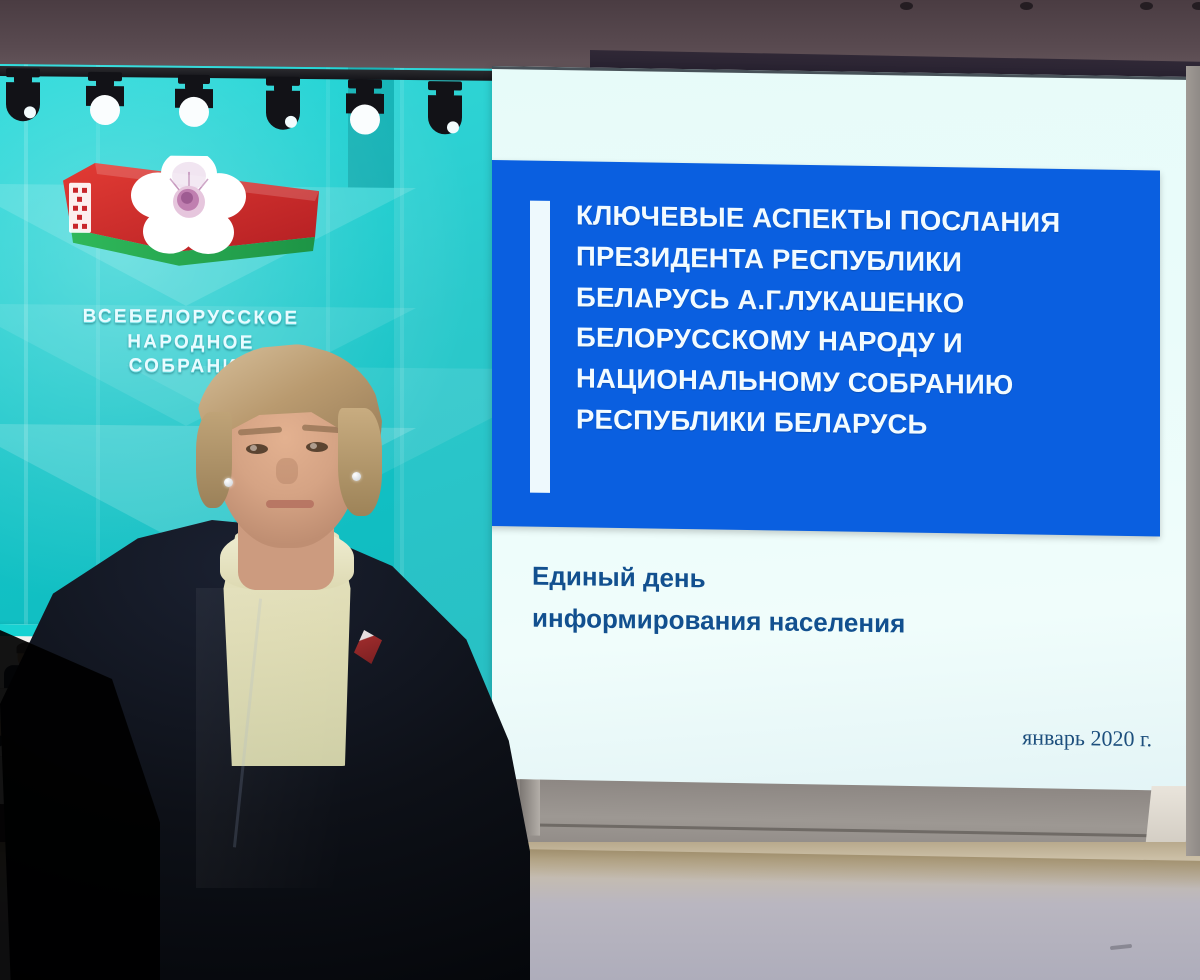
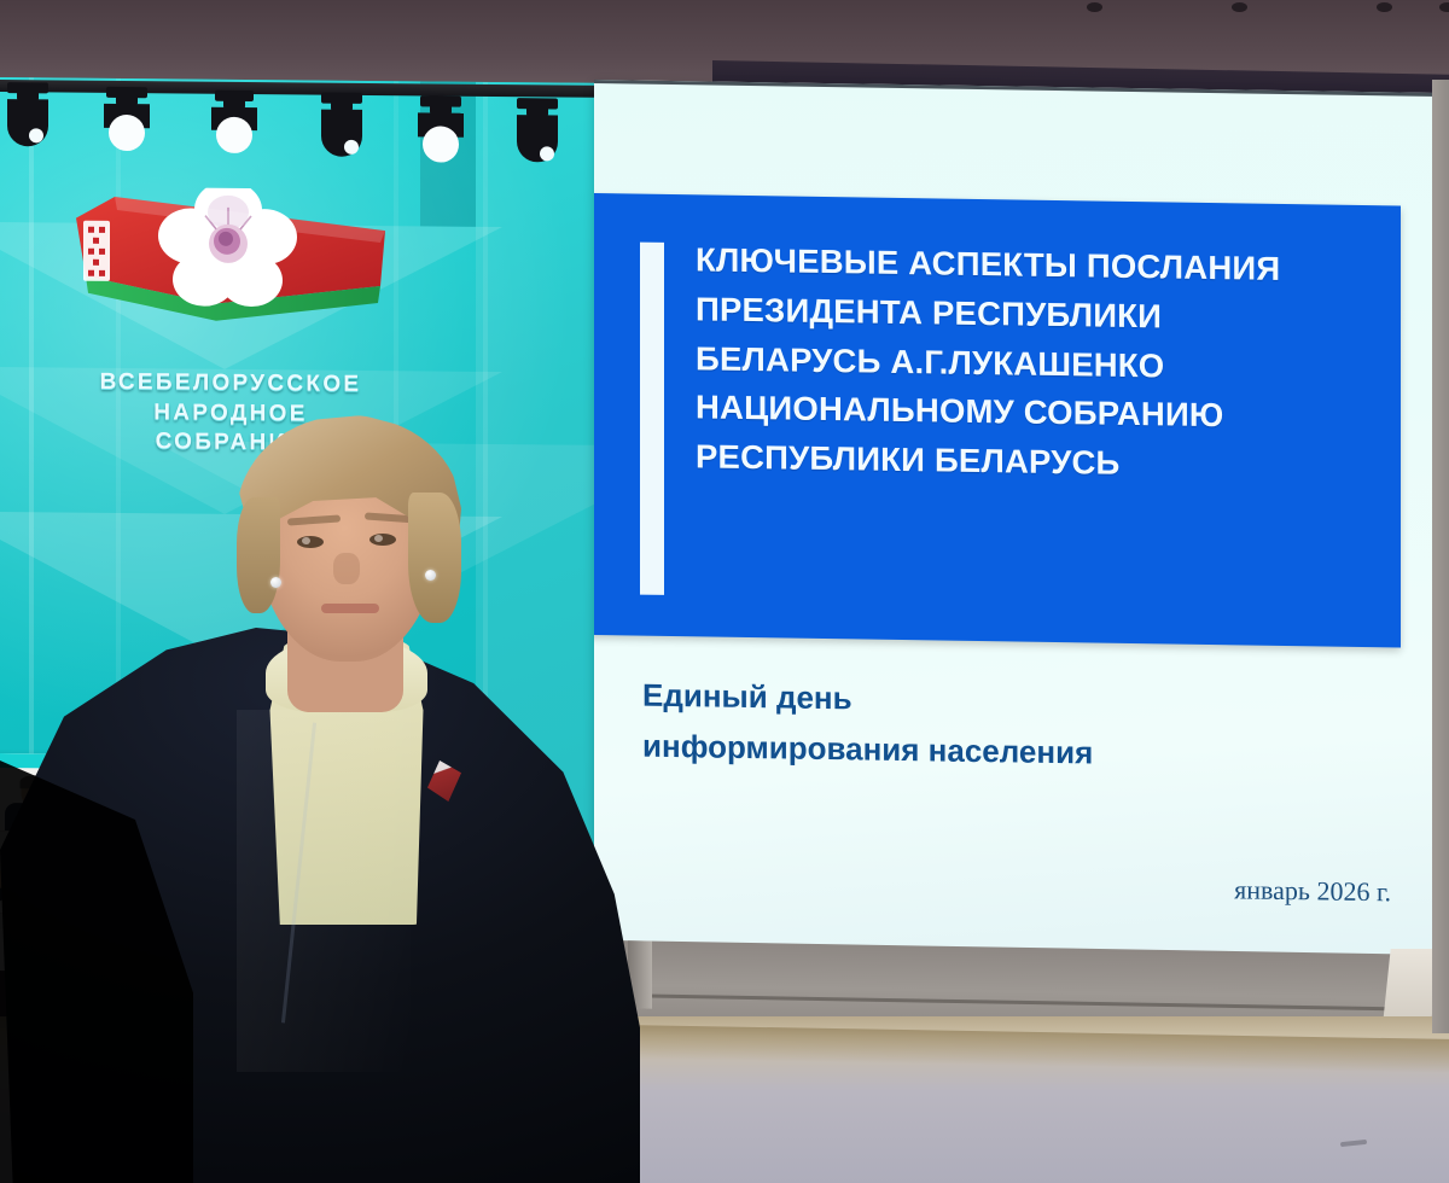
  ВСЕБЕЛОРУССКОЕ
  НАРОДНОЕ
  СОБРАН
  КЛЮЧЕВЫЕ АСПЕКТЫ ПОСЛАНИЯ
  ПРЕЗИДЕНТА РЕСПУБЛИКИ
  БЕЛАРУСЬ А.Г.ЛУКАШЕНКО
- БЕЛОРУССКОМУ НАРОДУ И
  НАЦИОНАЛЬНОМУ СОБРАНИЮ
  РЕСПУБЛИКИ БЕЛАРУСЬ
  Единый день
  информирования населения
- январь 2020 г.
+ январь 2026 г.
